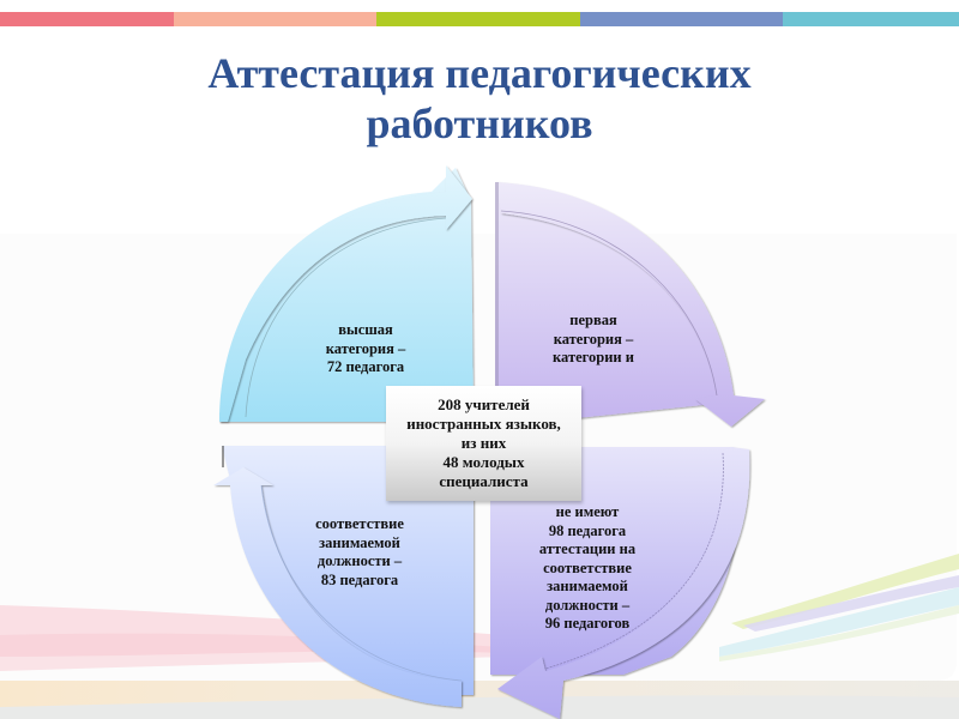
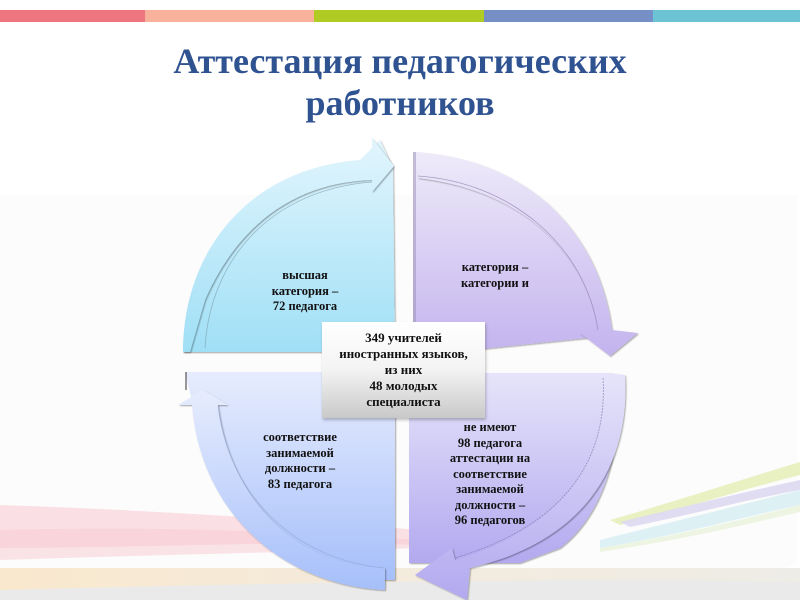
  Аттестация педагогических
  работников
  высшая
  категория –
  72 педагога
- первая
  категория –
  категории и
  соответствие
  занимаемой
  должности –
  83 педагога
  не имеют
  98 педагога
  аттестации на
  соответствие
  занимаемой
  должности –
  96 педагогов
- 208 учителей
+ 349 учителей
  иностранных языков,
  из них
  48 молодых
  специалиста
